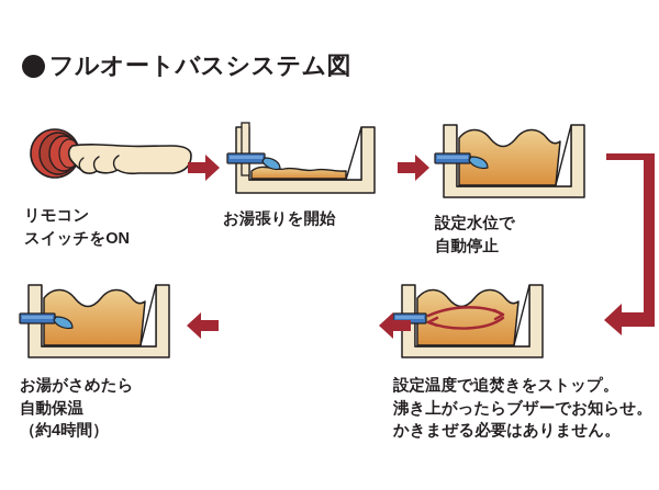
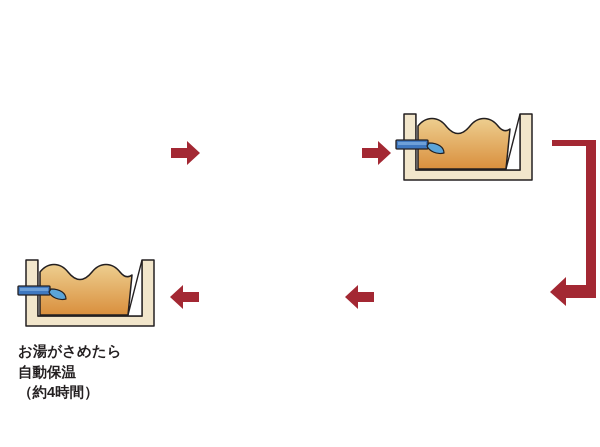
- フルオートバスシステム図
- リモコン
- スイッチをON
- お湯張りを開始
- 設定水位で
- 自動停止
- 設定温度で追焚きをストップ。
- 沸き上がったらブザーでお知らせ。
- かきまぜる必要はありません。
  お湯がさめたら
  自動保温
  （約4時間）
